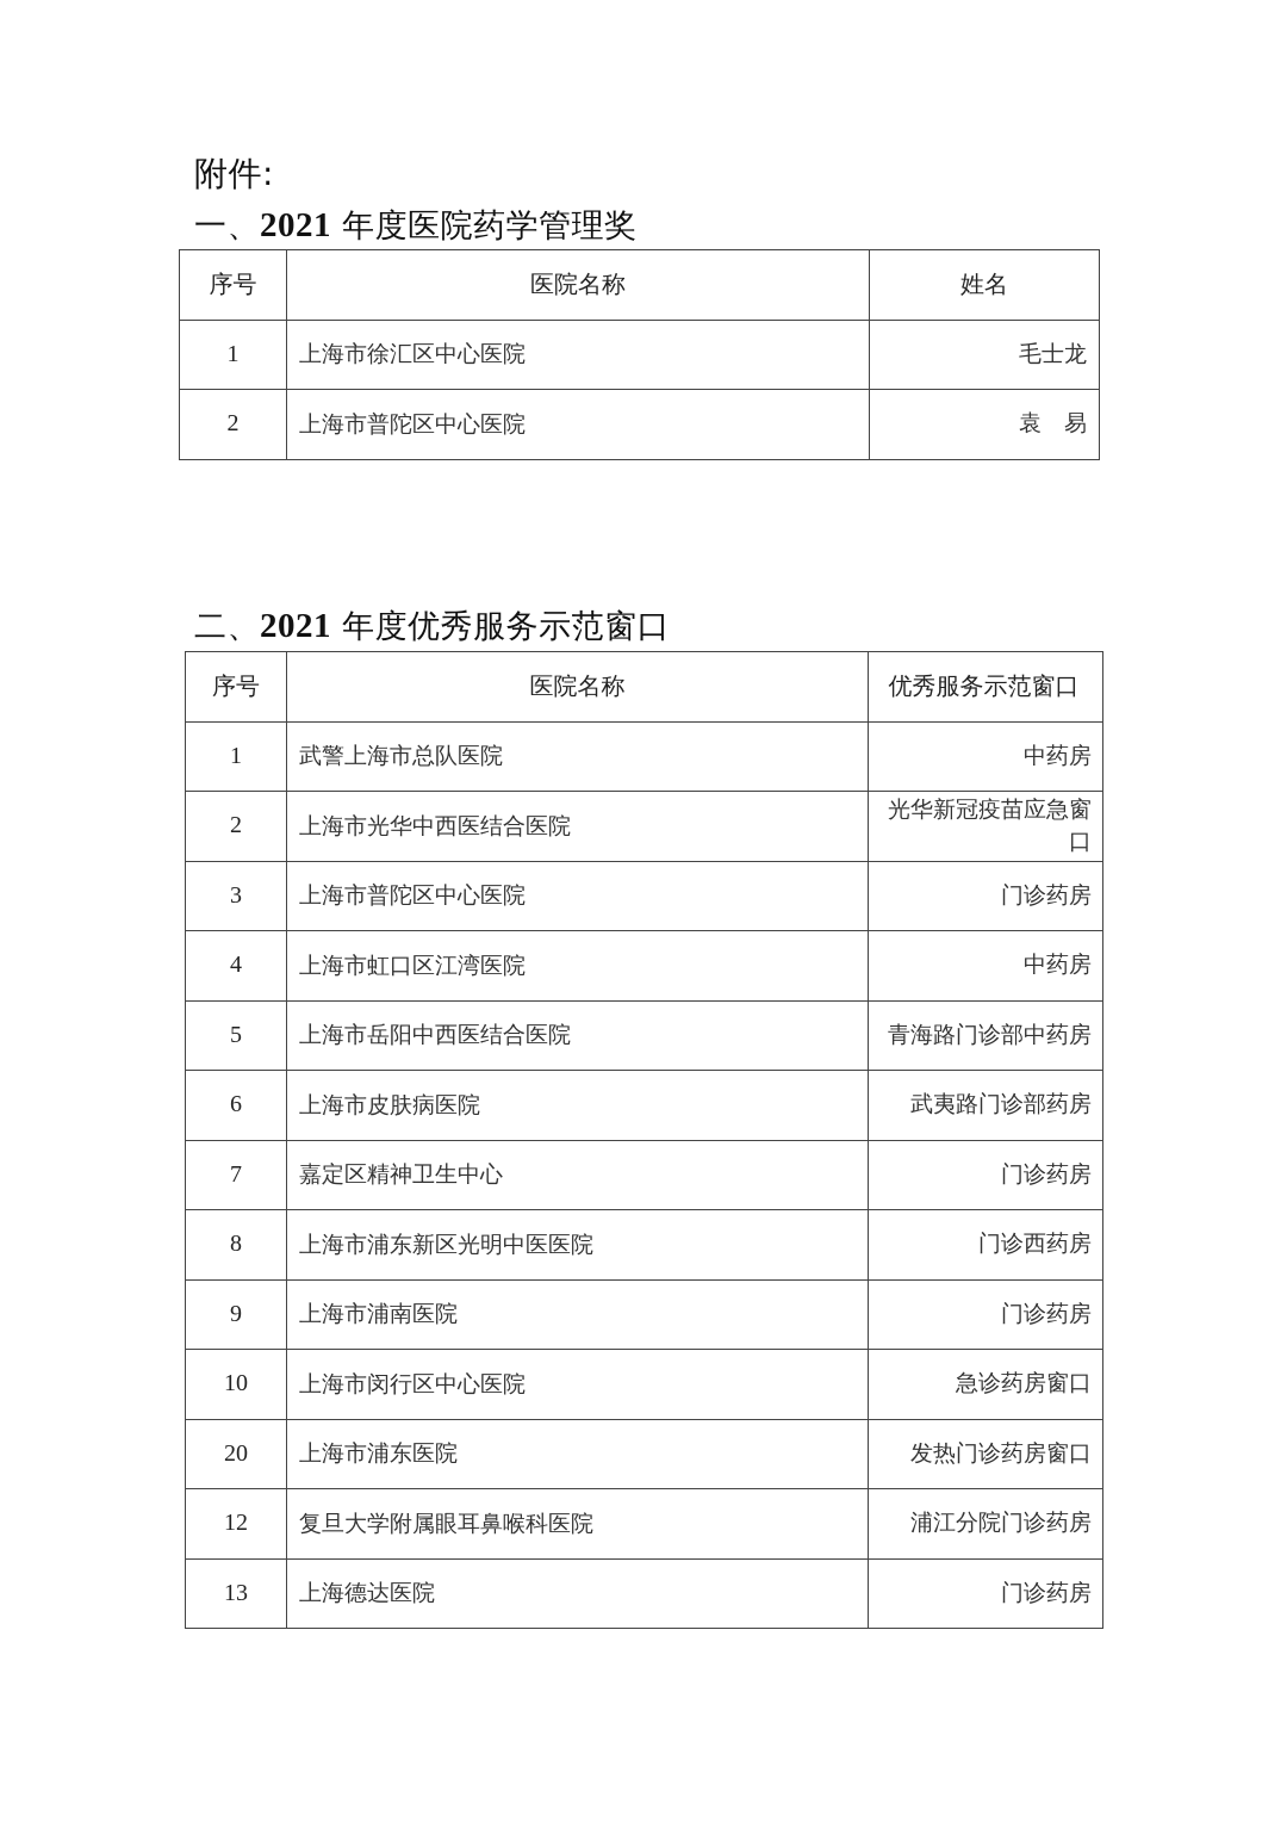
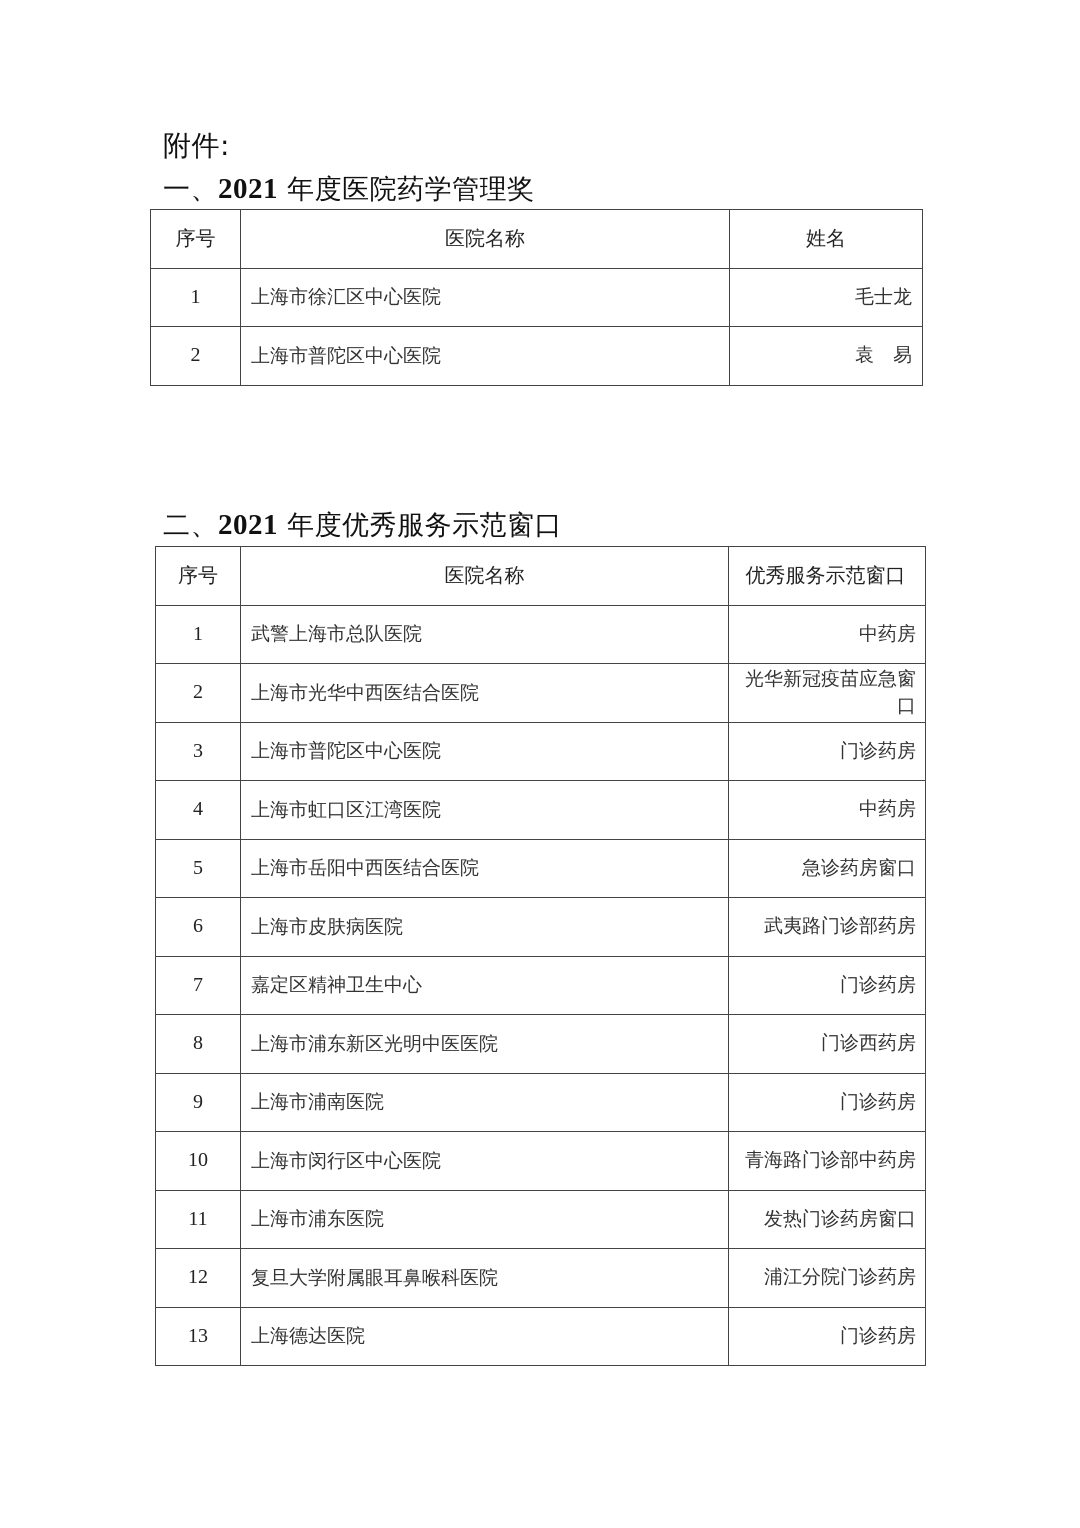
  附件:
  一、2021 年度医院药学管理奖
  序号	医院名称	姓名
  1	上海市徐汇区中心医院	毛士龙
  2	上海市普陀区中心医院	袁 易
  二、2021 年度优秀服务示范窗口
  序号	医院名称	优秀服务示范窗口
  1	武警上海市总队医院	中药房
  2	上海市光华中西医结合医院	光华新冠疫苗应急窗口
  3	上海市普陀区中心医院	门诊药房
  4	上海市虹口区江湾医院	中药房
- 5	上海市岳阳中西医结合医院	青海路门诊部中药房
+ 5	上海市岳阳中西医结合医院	急诊药房窗口
  6	上海市皮肤病医院	武夷路门诊部药房
  7	嘉定区精神卫生中心	门诊药房
  8	上海市浦东新区光明中医医院	门诊西药房
  9	上海市浦南医院	门诊药房
- 10	上海市闵行区中心医院	急诊药房窗口
+ 10	上海市闵行区中心医院	青海路门诊部中药房
- 20	上海市浦东医院	发热门诊药房窗口
+ 11	上海市浦东医院	发热门诊药房窗口
  12	复旦大学附属眼耳鼻喉科医院	浦江分院门诊药房
  13	上海德达医院	门诊药房
